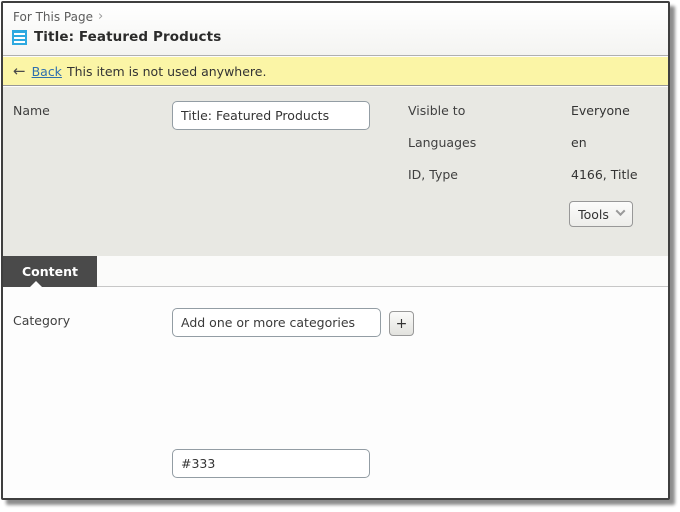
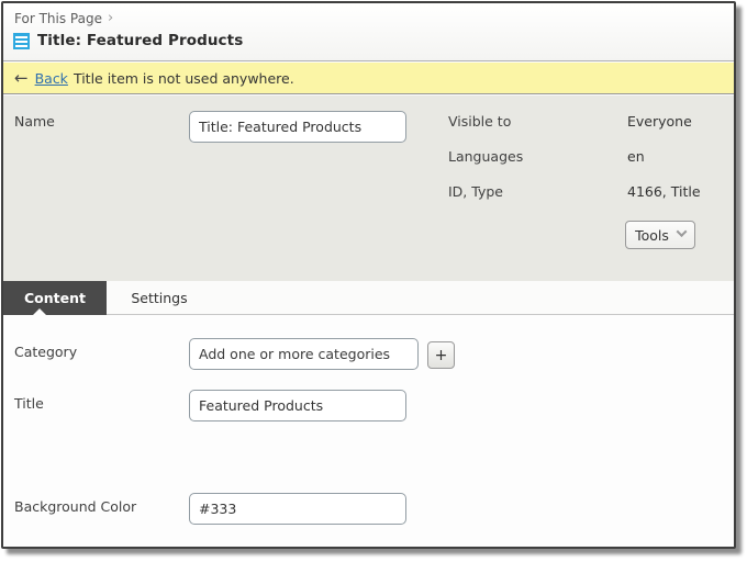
  For This Page
  ›
  Title: Featured Products
  ←
  Back
- This item is not used anywhere.
+ Title item is not used anywhere.
  Name
  Title: Featured Products
  Visible to
  Everyone
  Languages
  en
  ID, Type
  4166, Title
  Tools
  Content
+ Settings
  Category
  Add one or more categories
  +
+ Title
+ Featured Products
+ Background Color
  #333
